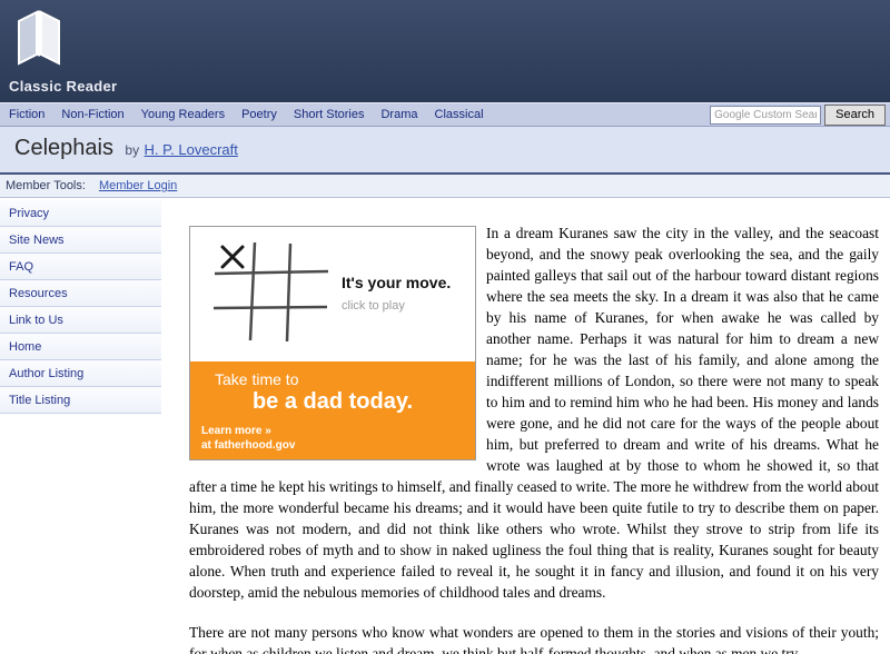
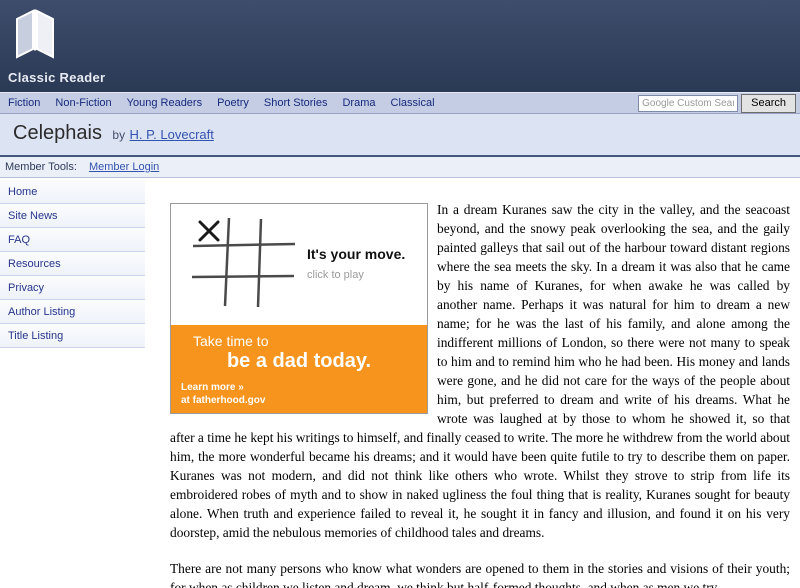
  Classic Reader
  Fiction
  Non-Fiction
  Young Readers
  Poetry
  Short Stories
  Drama
  Classical
  Google Custom Sear
  Search
  Celephais by H. P. Lovecraft
  Member Tools:
  Member Login
- Privacy
+ Home
  Site News
  FAQ
  Resources
- Link to Us
- Home
+ Privacy
  Author Listing
  Title Listing
  It's your move.
  click to play
  Take time to
  be a dad today.
  Learn more »
  at fatherhood.gov
  In a dream Kuranes saw the city in the valley, and the seacoast beyond, and the snowy peak overlooking the sea, and the gaily painted galleys that sail out of the harbour toward distant regions where the sea meets the sky. In a dream it was also that he came by his name of Kuranes, for when awake he was called by another name. Perhaps it was natural for him to dream a new name; for he was the last of his family, and alone among the indifferent millions of London, so there were not many to speak to him and to remind him who he had been. His money and lands were gone, and he did not care for the ways of the people about him, but preferred to dream and write of his dreams. What he wrote was laughed at by those to whom he showed it, so that after a time he kept his writings to himself, and finally ceased to write. The more he withdrew from the world about him, the more wonderful became his dreams; and it would have been quite futile to try to describe them on paper. Kuranes was not modern, and did not think like others who wrote. Whilst they strove to strip from life its embroidered robes of myth and to show in naked ugliness the foul thing that is reality, Kuranes sought for beauty alone. When truth and experience failed to reveal it, he sought it in fancy and illusion, and found it on his very doorstep, amid the nebulous memories of childhood tales and dreams.
